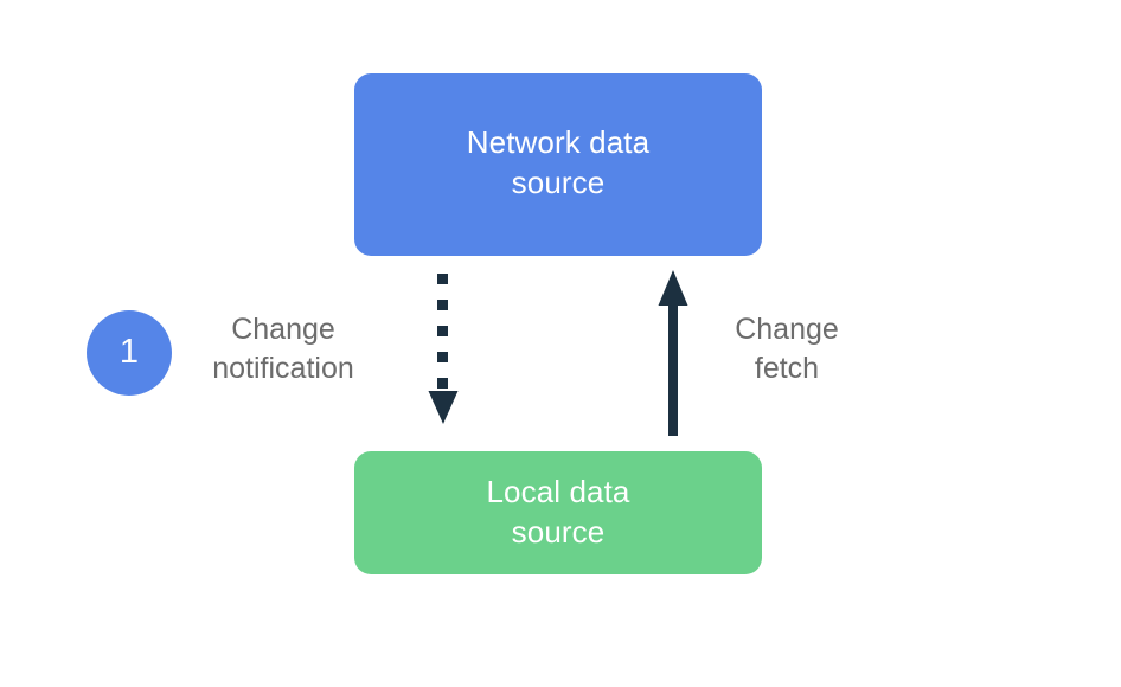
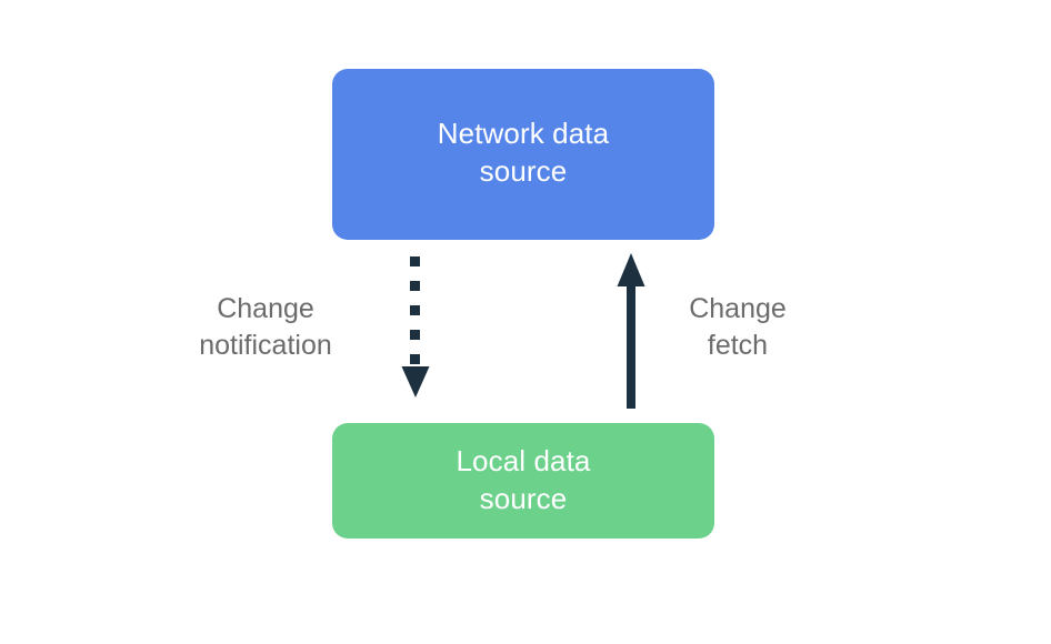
  Network data
  source
  Local data
  source
- 1
  Change
  notification
  Change
  fetch
